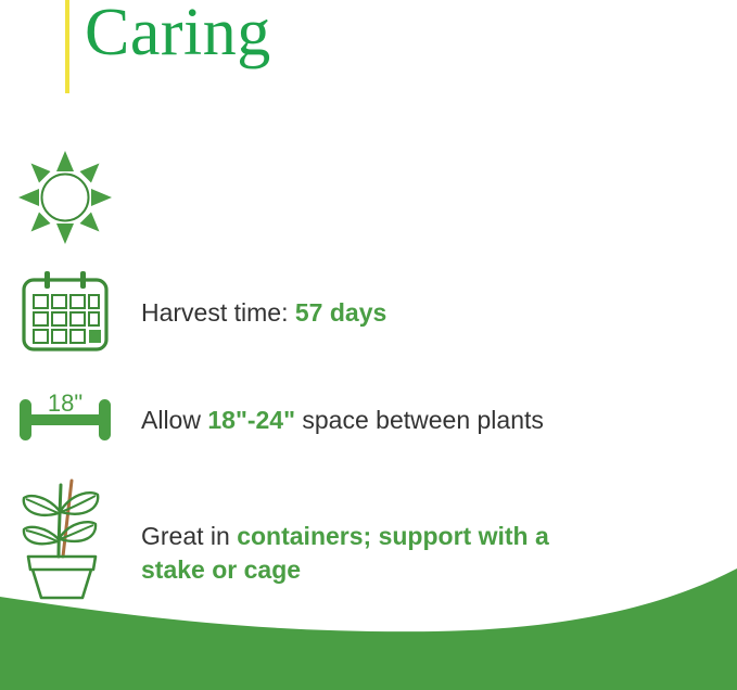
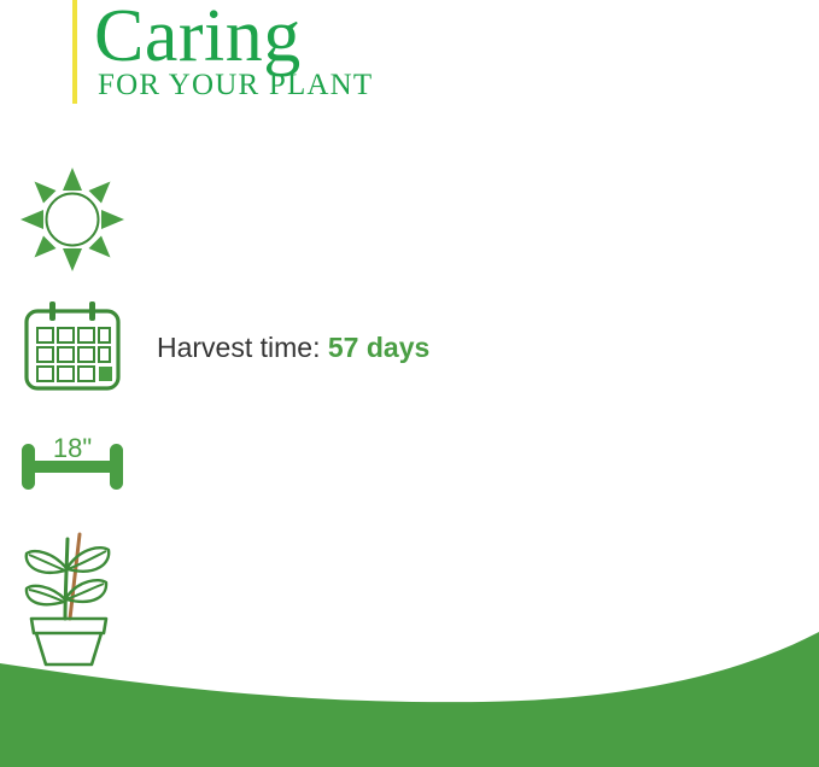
  Caring
+ FOR YOUR PLANT
  Harvest time: 57 days
  18"
- Allow 18"-24" space between plants
- Great in containers; support with a stake or cage
